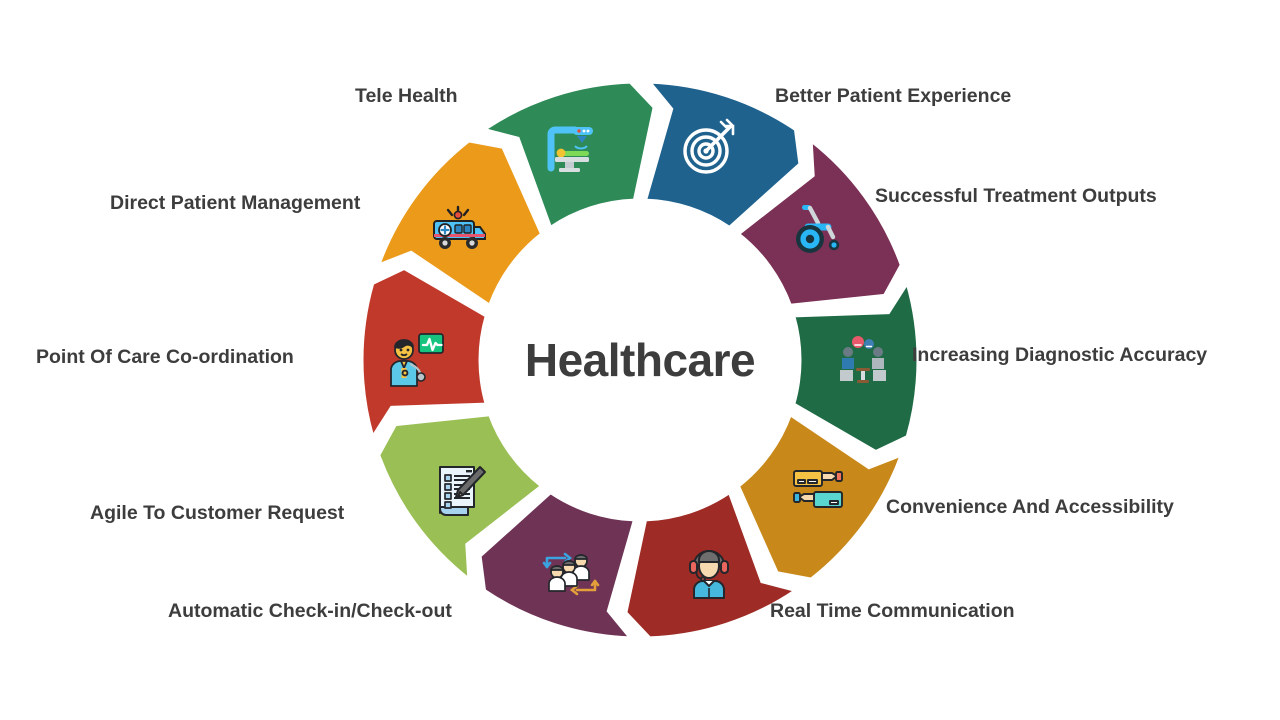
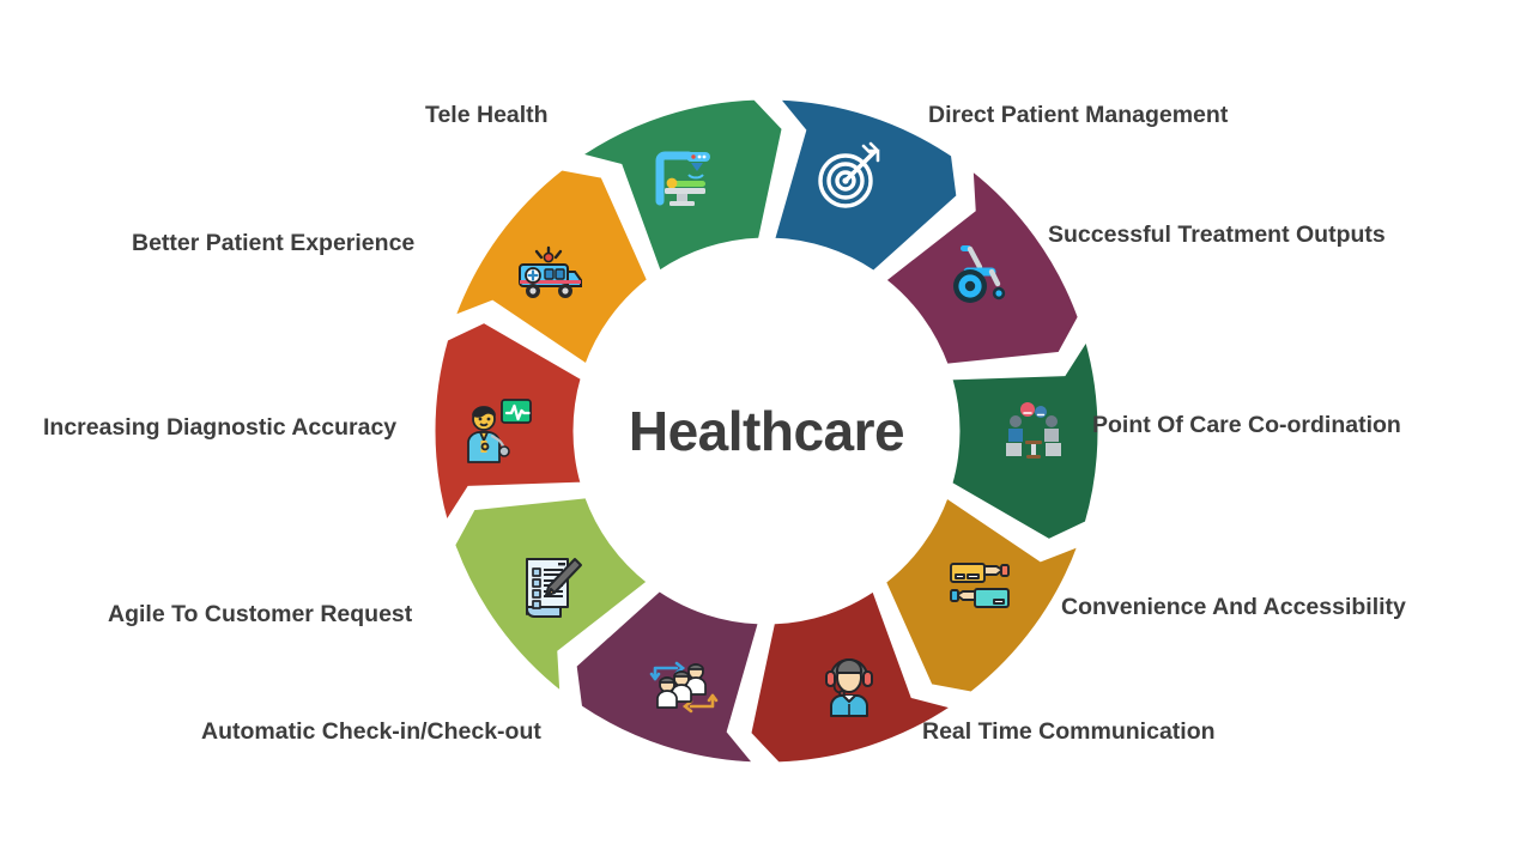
  Healthcare
- Better Patient Experience
+ Direct Patient Management
  Successful Treatment Outputs
- Increasing Diagnostic Accuracy
+ Point Of Care Co-ordination
  Convenience And Accessibility
  Real Time Communication
  Automatic Check-in/Check-out
  Agile To Customer Request
- Point Of Care Co-ordination
+ Increasing Diagnostic Accuracy
- Direct Patient Management
+ Better Patient Experience
  Tele Health
